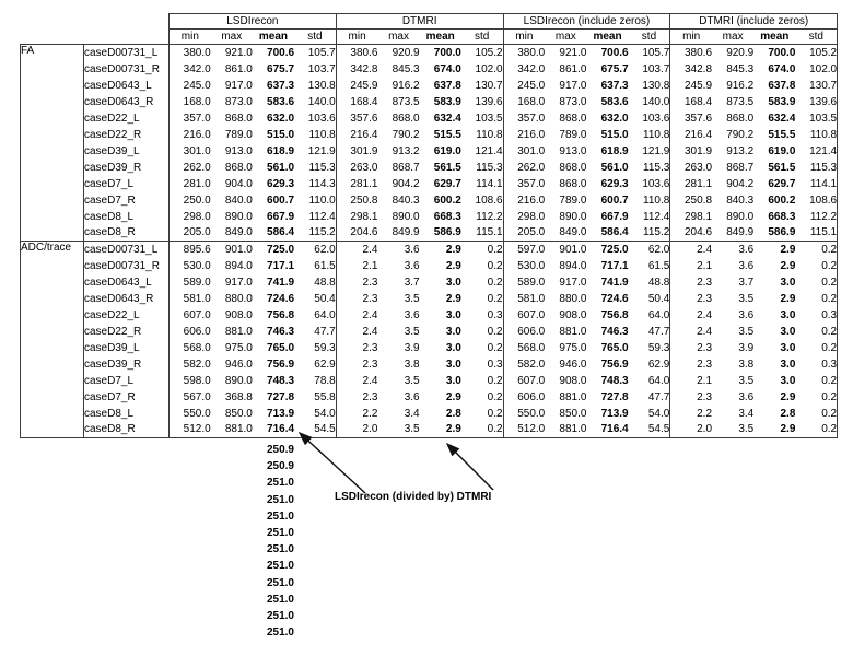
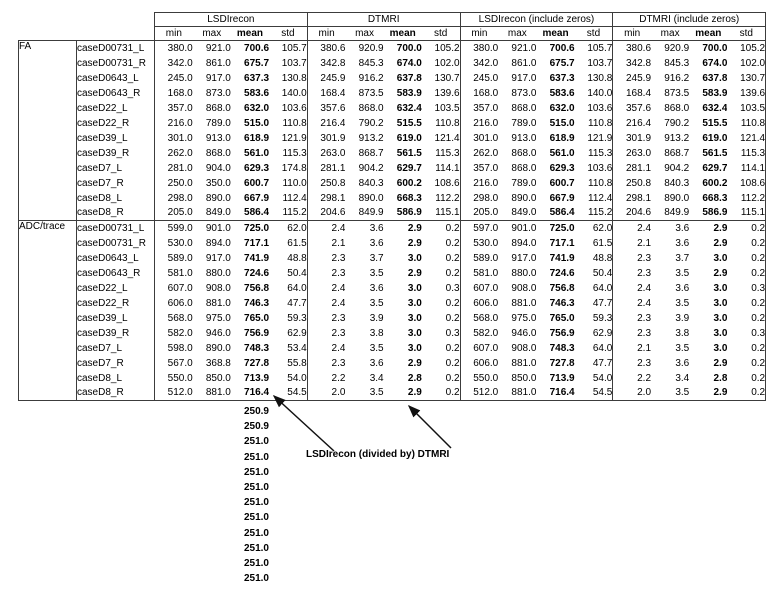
  	LSDIrecon	DTMRI	LSDIrecon (include zeros)	DTMRI (include zeros)
  	min	max	mean	std	min	max	mean	std	min	max	mean	std	min	max	mean	std
  FA	caseD00731_L	380.0	921.0	700.6	105.7	380.6	920.9	700.0	105.2	380.0	921.0	700.6	105.7	380.6	920.9	700.0	105.2
  caseD00731_R	342.0	861.0	675.7	103.7	342.8	845.3	674.0	102.0	342.0	861.0	675.7	103.7	342.8	845.3	674.0	102.0
  caseD0643_L	245.0	917.0	637.3	130.8	245.9	916.2	637.8	130.7	245.0	917.0	637.3	130.8	245.9	916.2	637.8	130.7
  caseD0643_R	168.0	873.0	583.6	140.0	168.4	873.5	583.9	139.6	168.0	873.0	583.6	140.0	168.4	873.5	583.9	139.6
  caseD22_L	357.0	868.0	632.0	103.6	357.6	868.0	632.4	103.5	357.0	868.0	632.0	103.6	357.6	868.0	632.4	103.5
  caseD22_R	216.0	789.0	515.0	110.8	216.4	790.2	515.5	110.8	216.0	789.0	515.0	110.8	216.4	790.2	515.5	110.8
  caseD39_L	301.0	913.0	618.9	121.9	301.9	913.2	619.0	121.4	301.0	913.0	618.9	121.9	301.9	913.2	619.0	121.4
  caseD39_R	262.0	868.0	561.0	115.3	263.0	868.7	561.5	115.3	262.0	868.0	561.0	115.3	263.0	868.7	561.5	115.3
- caseD7_L	281.0	904.0	629.3	114.3	281.1	904.2	629.7	114.1	357.0	868.0	629.3	103.6	281.1	904.2	629.7	114.1
+ caseD7_L	281.0	904.0	629.3	174.8	281.1	904.2	629.7	114.1	357.0	868.0	629.3	103.6	281.1	904.2	629.7	114.1
- caseD7_R	250.0	840.0	600.7	110.0	250.8	840.3	600.2	108.6	216.0	789.0	600.7	110.8	250.8	840.3	600.2	108.6
+ caseD7_R	250.0	350.0	600.7	110.0	250.8	840.3	600.2	108.6	216.0	789.0	600.7	110.8	250.8	840.3	600.2	108.6
  caseD8_L	298.0	890.0	667.9	112.4	298.1	890.0	668.3	112.2	298.0	890.0	667.9	112.4	298.1	890.0	668.3	112.2
  caseD8_R	205.0	849.0	586.4	115.2	204.6	849.9	586.9	115.1	205.0	849.0	586.4	115.2	204.6	849.9	586.9	115.1
- ADC/trace	caseD00731_L	895.6	901.0	725.0	62.0	2.4	3.6	2.9	0.2	597.0	901.0	725.0	62.0	2.4	3.6	2.9	0.2
+ ADC/trace	caseD00731_L	599.0	901.0	725.0	62.0	2.4	3.6	2.9	0.2	597.0	901.0	725.0	62.0	2.4	3.6	2.9	0.2
  caseD00731_R	530.0	894.0	717.1	61.5	2.1	3.6	2.9	0.2	530.0	894.0	717.1	61.5	2.1	3.6	2.9	0.2
  caseD0643_L	589.0	917.0	741.9	48.8	2.3	3.7	3.0	0.2	589.0	917.0	741.9	48.8	2.3	3.7	3.0	0.2
  caseD0643_R	581.0	880.0	724.6	50.4	2.3	3.5	2.9	0.2	581.0	880.0	724.6	50.4	2.3	3.5	2.9	0.2
  caseD22_L	607.0	908.0	756.8	64.0	2.4	3.6	3.0	0.3	607.0	908.0	756.8	64.0	2.4	3.6	3.0	0.3
  caseD22_R	606.0	881.0	746.3	47.7	2.4	3.5	3.0	0.2	606.0	881.0	746.3	47.7	2.4	3.5	3.0	0.2
  caseD39_L	568.0	975.0	765.0	59.3	2.3	3.9	3.0	0.2	568.0	975.0	765.0	59.3	2.3	3.9	3.0	0.2
  caseD39_R	582.0	946.0	756.9	62.9	2.3	3.8	3.0	0.3	582.0	946.0	756.9	62.9	2.3	3.8	3.0	0.3
- caseD7_L	598.0	890.0	748.3	78.8	2.4	3.5	3.0	0.2	607.0	908.0	748.3	64.0	2.1	3.5	3.0	0.2
+ caseD7_L	598.0	890.0	748.3	53.4	2.4	3.5	3.0	0.2	607.0	908.0	748.3	64.0	2.1	3.5	3.0	0.2
  caseD7_R	567.0	368.8	727.8	55.8	2.3	3.6	2.9	0.2	606.0	881.0	727.8	47.7	2.3	3.6	2.9	0.2
  caseD8_L	550.0	850.0	713.9	54.0	2.2	3.4	2.8	0.2	550.0	850.0	713.9	54.0	2.2	3.4	2.8	0.2
  caseD8_R	512.0	881.0	716.4	54.5	2.0	3.5	2.9	0.2	512.0	881.0	716.4	54.5	2.0	3.5	2.9	0.2
  250.9
  250.9
  251.0
  251.0
  251.0
  251.0
  251.0
  251.0
  251.0
  251.0
  251.0
  251.0
  LSDIrecon (divided by) DTMRI
